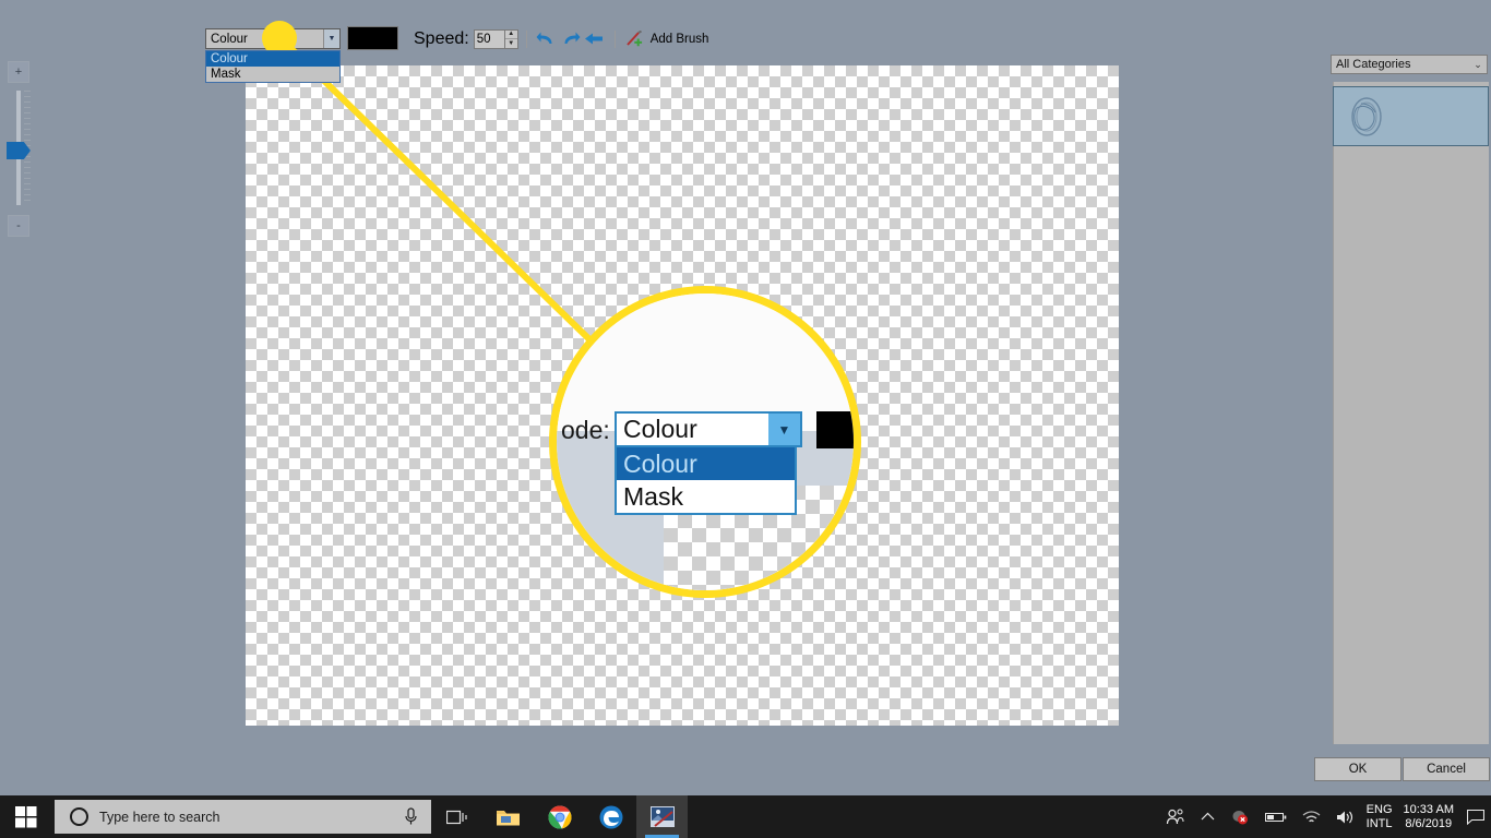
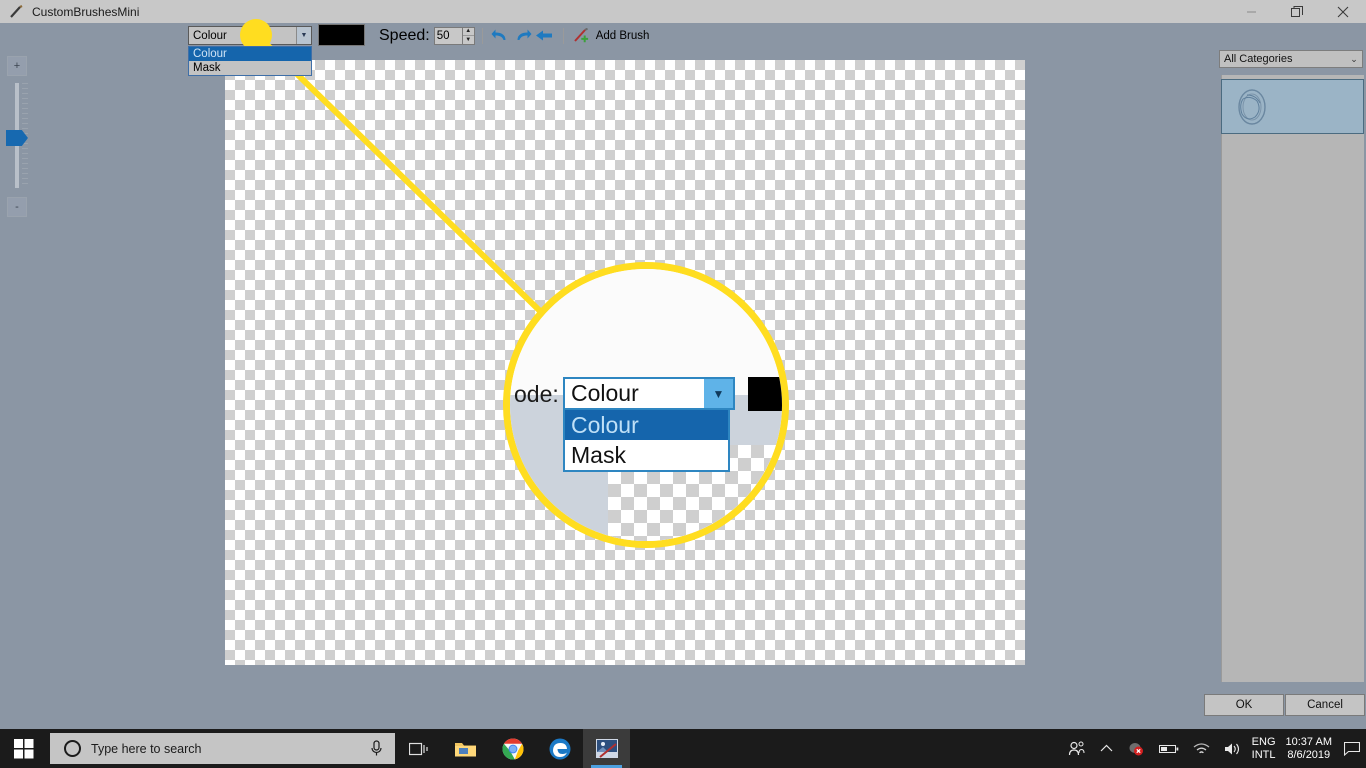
+ CustomBrushesMini
  Colour
  Colour
  Mask
  Speed:
  50
  Add Brush
  +
  -
  ode:
  Colour
  ▼
  Colour
  Mask
  All Categories
  ⌄
  OK
  Cancel
  Type here to search
  ENG
  INTL
- 10:33 AM
+ 10:37 AM
  8/6/2019
